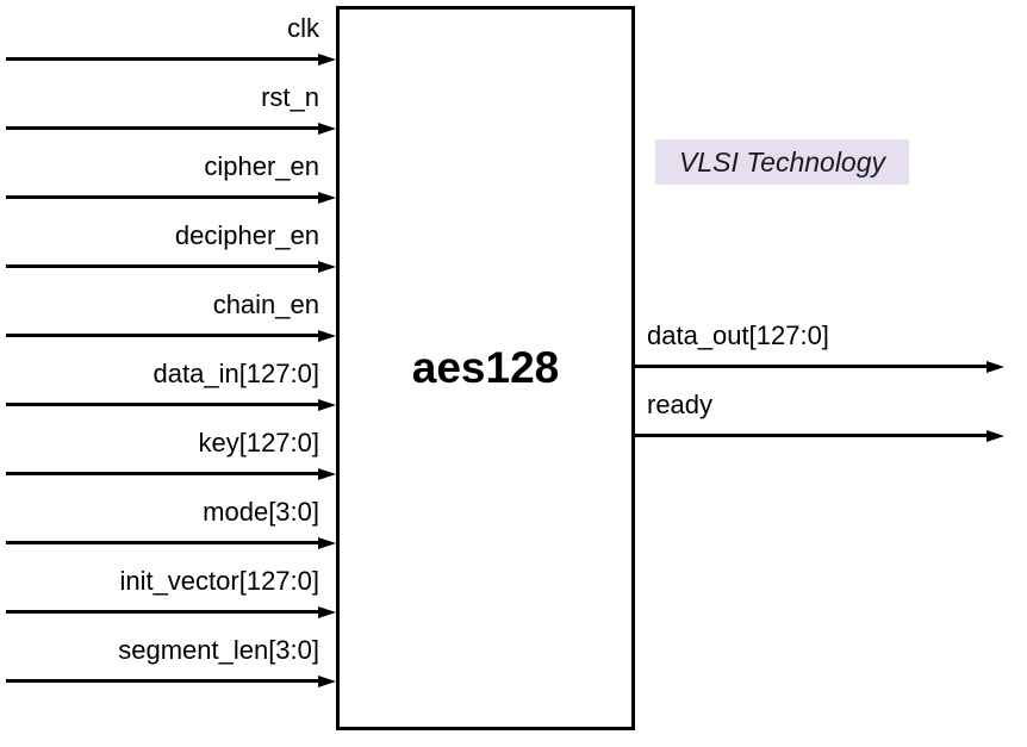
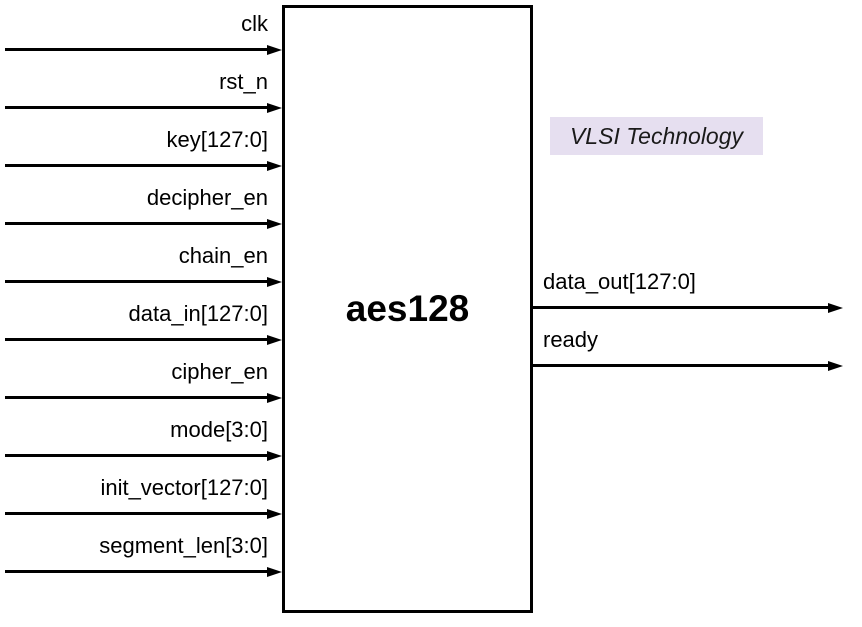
  aes128
  VLSI Technology
  clk
  rst_n
- cipher_en
+ key[127:0]
  decipher_en
  chain_en
  data_in[127:0]
- key[127:0]
+ cipher_en
  mode[3:0]
  init_vector[127:0]
  segment_len[3:0]
  data_out[127:0]
  ready
